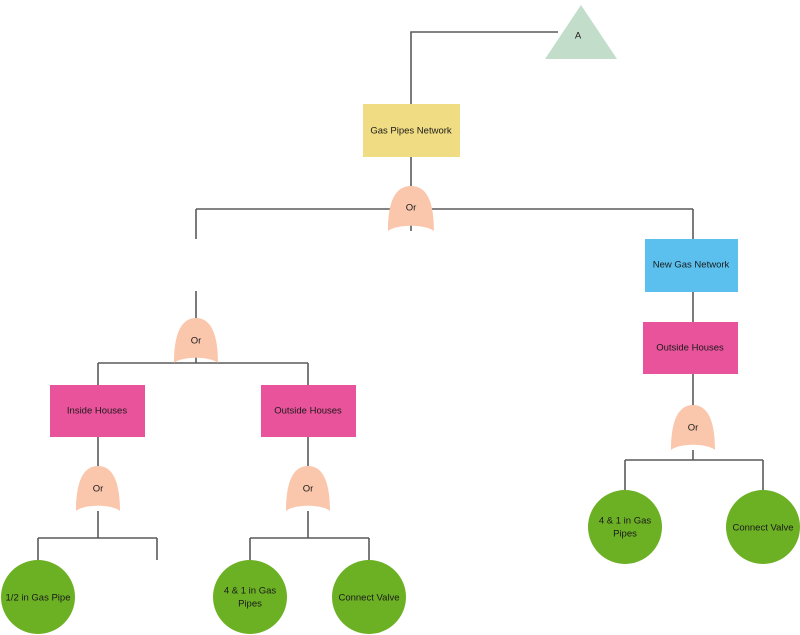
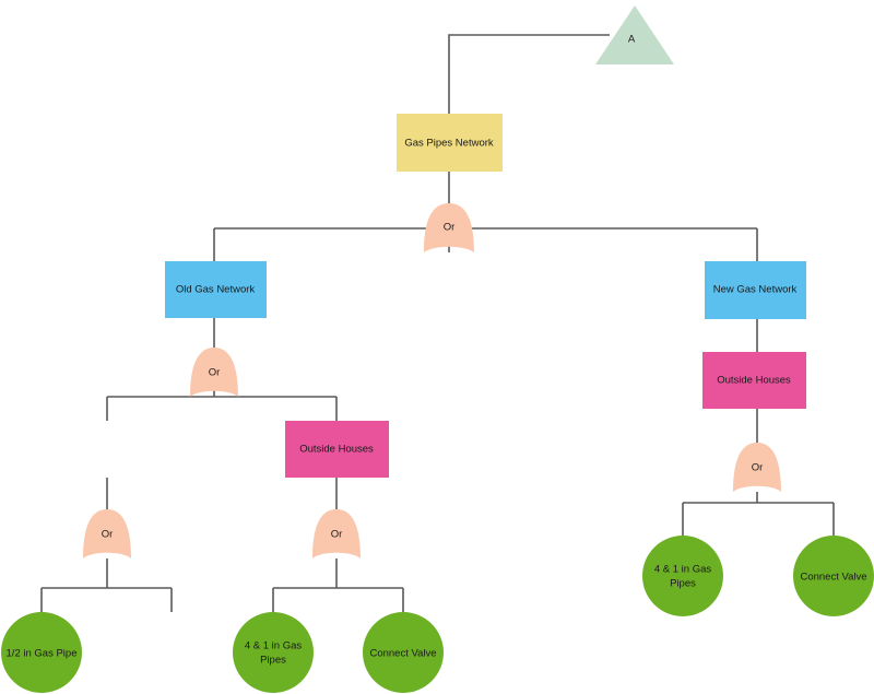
  A
  Gas Pipes Network
  Or
+ Old Gas Network
  New Gas Network
  Or
- Inside Houses
  Outside Houses
  Outside Houses
  Or
  Or
  Or
  1/2 in Gas Pipe
  4 & 1 in Gas
  Pipes
  Connect Valve
  4 & 1 in Gas
  Pipes
  Connect Valve
